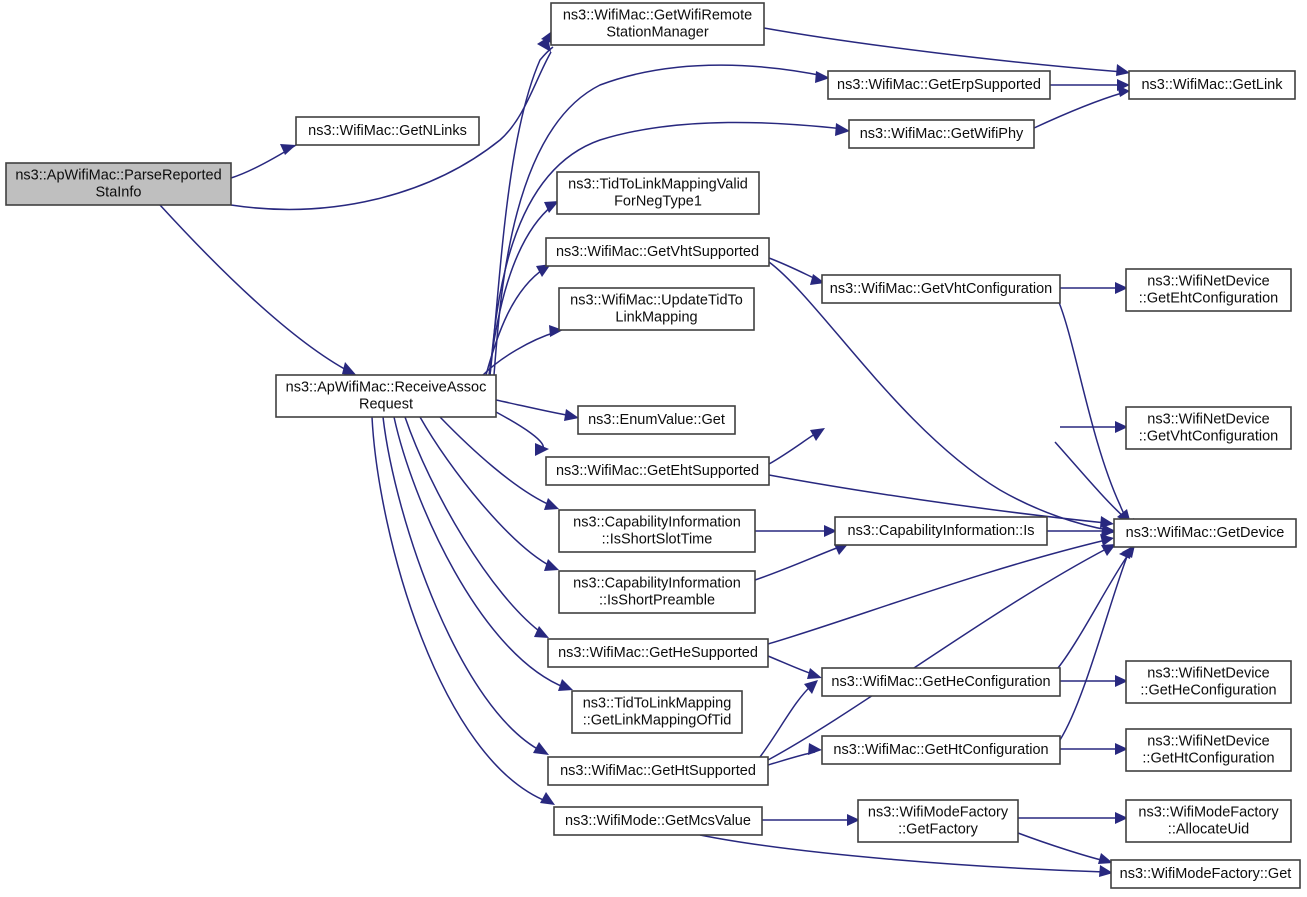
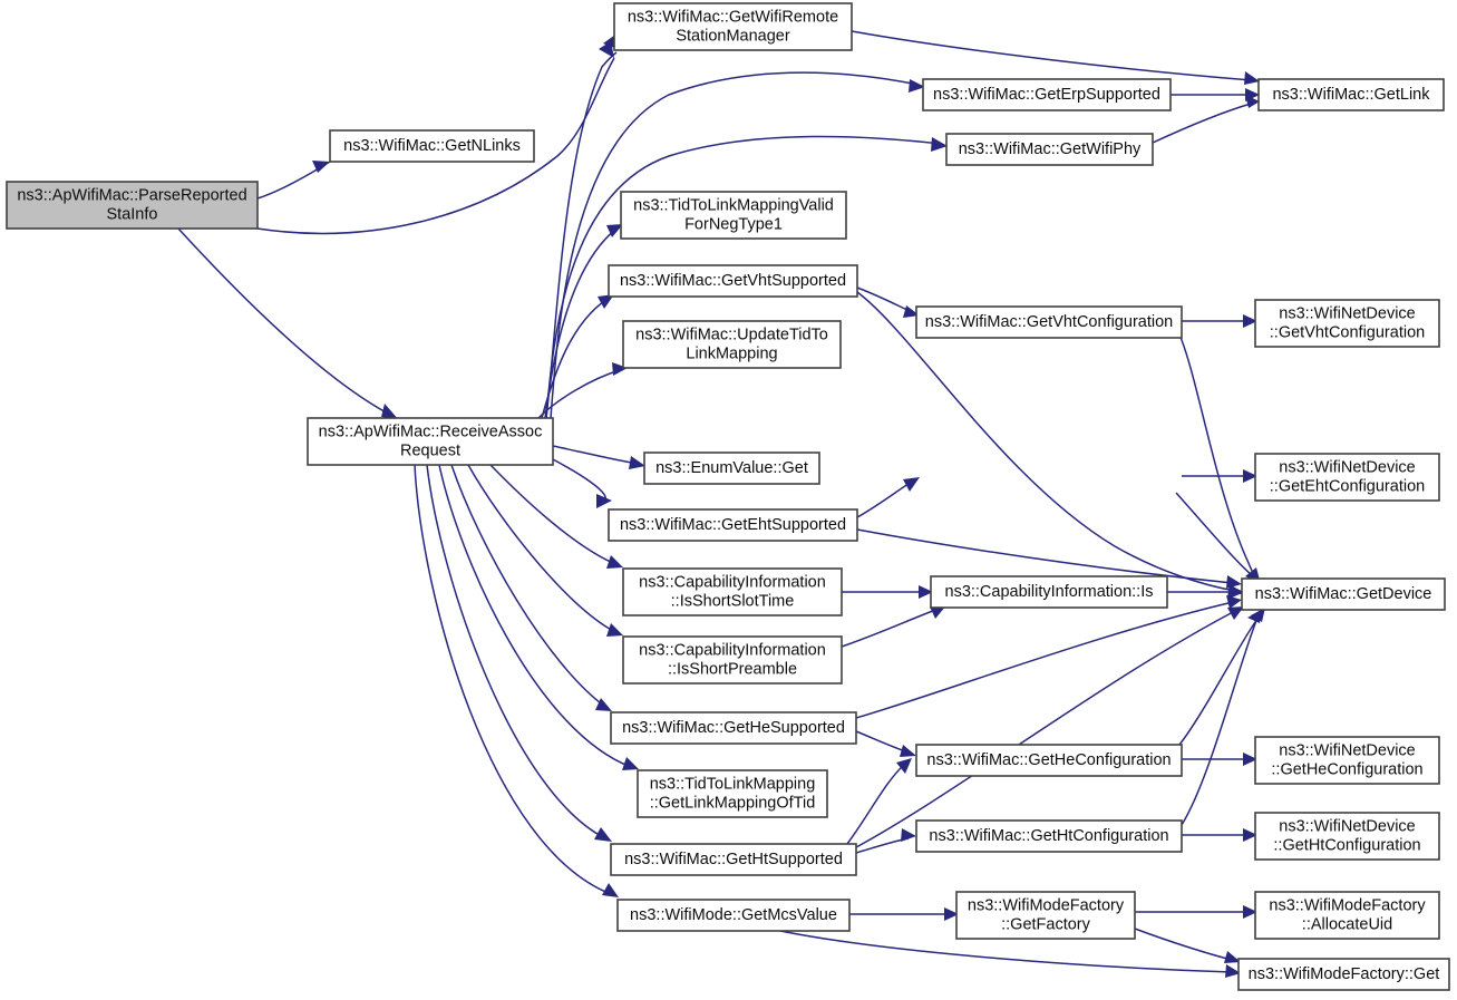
  ns3::ApWifiMac::ParseReported
  StaInfo
  ns3::WifiMac::GetNLinks
  ns3::ApWifiMac::ReceiveAssoc
  Request
  ns3::WifiMac::GetWifiRemote
  StationManager
  ns3::WifiMac::GetErpSupported
  ns3::WifiMac::GetWifiPhy
  ns3::WifiMac::GetLink
  ns3::TidToLinkMappingValid
  ForNegType1
  ns3::WifiMac::GetVhtSupported
  ns3::WifiMac::UpdateTidTo
  LinkMapping
  ns3::WifiMac::GetVhtConfiguration
  ns3::WifiNetDevice
- ::GetEhtConfiguration
+ ::GetVhtConfiguration
  ns3::EnumValue::Get
  ns3::WifiNetDevice
- ::GetVhtConfiguration
+ ::GetEhtConfiguration
  ns3::WifiMac::GetEhtSupported
  ns3::CapabilityInformation
  ::IsShortSlotTime
  ns3::CapabilityInformation::Is
  ns3::WifiMac::GetDevice
  ns3::CapabilityInformation
  ::IsShortPreamble
  ns3::WifiMac::GetHeSupported
  ns3::WifiMac::GetHeConfiguration
  ns3::WifiNetDevice
  ::GetHeConfiguration
  ns3::TidToLinkMapping
  ::GetLinkMappingOfTid
  ns3::WifiMac::GetHtSupported
  ns3::WifiMac::GetHtConfiguration
  ns3::WifiNetDevice
  ::GetHtConfiguration
  ns3::WifiMode::GetMcsValue
  ns3::WifiModeFactory
  ::GetFactory
  ns3::WifiModeFactory
  ::AllocateUid
  ns3::WifiModeFactory::Get
